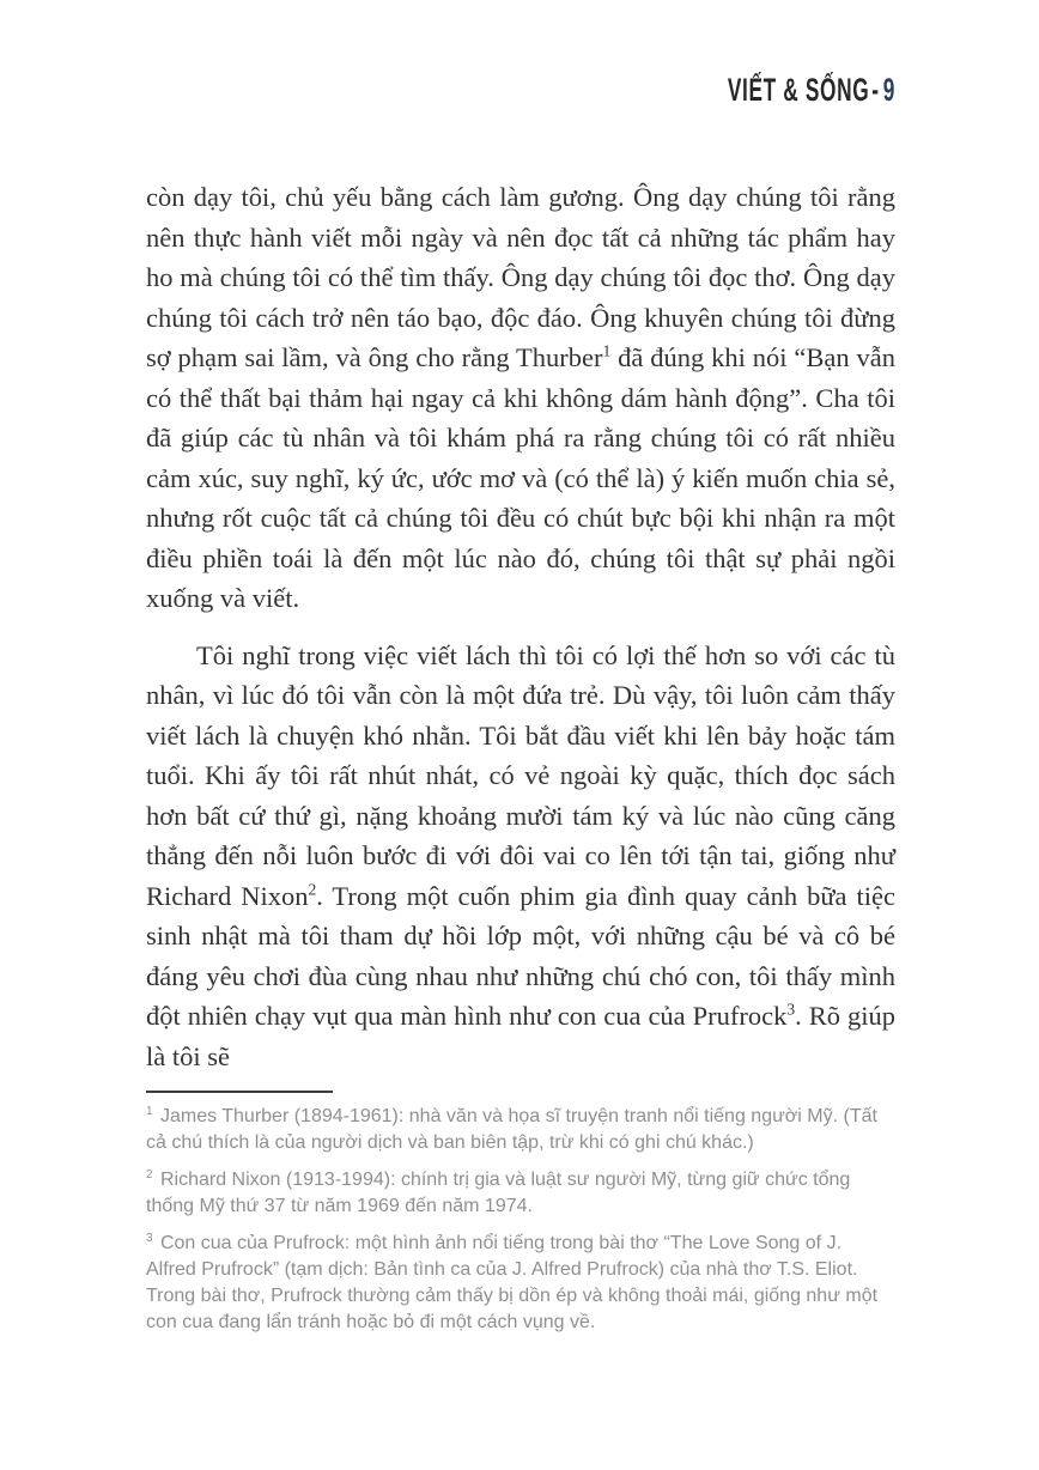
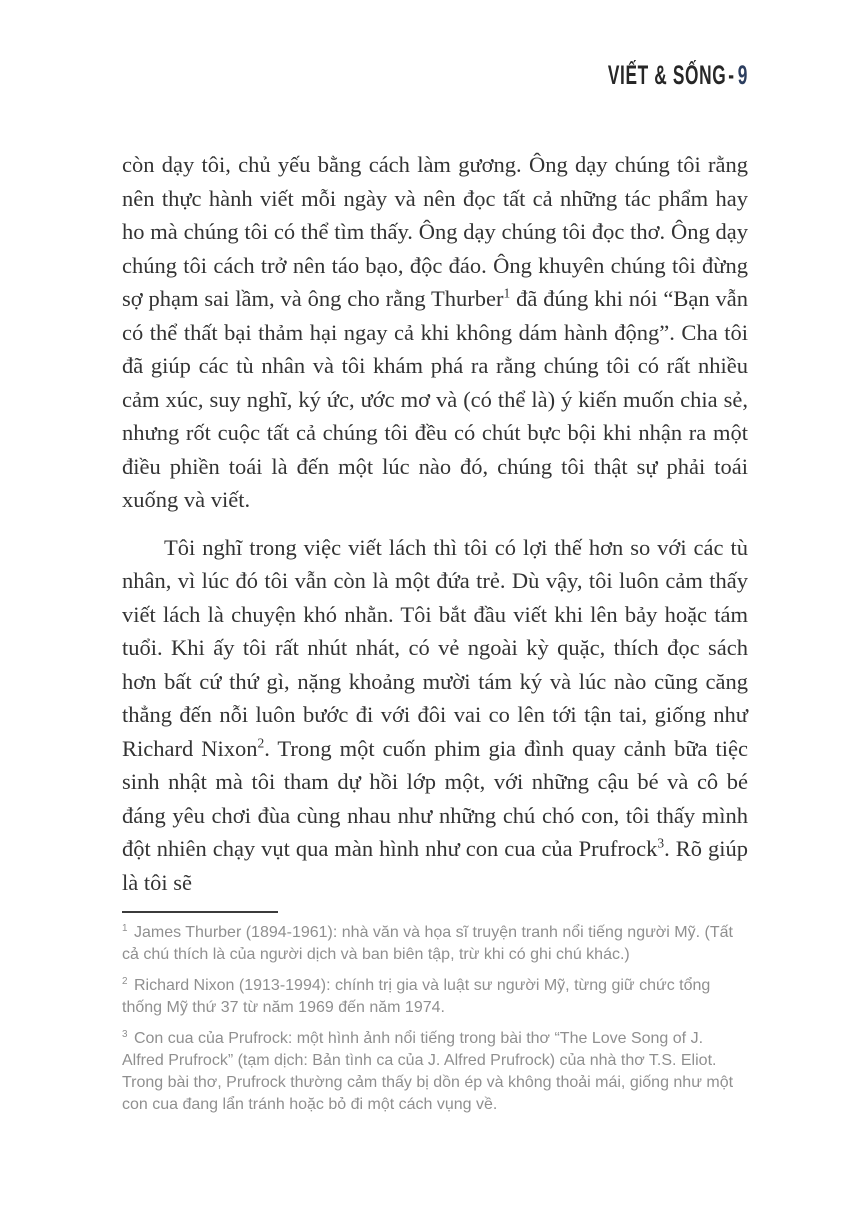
  VIẾT & SỐNG-9
- còn dạy tôi, chủ yếu bằng cách làm gương. Ông dạy chúng tôi rằng nên thực hành viết mỗi ngày và nên đọc tất cả những tác phẩm hay ho mà chúng tôi có thể tìm thấy. Ông dạy chúng tôi đọc thơ. Ông dạy chúng tôi cách trở nên táo bạo, độc đáo. Ông khuyên chúng tôi đừng sợ phạm sai lầm, và ông cho rằng Thurber1 đã đúng khi nói “Bạn vẫn có thể thất bại thảm hại ngay cả khi không dám hành động”. Cha tôi đã giúp các tù nhân và tôi khám phá ra rằng chúng tôi có rất nhiều cảm xúc, suy nghĩ, ký ức, ước mơ và (có thể là) ý kiến muốn chia sẻ, nhưng rốt cuộc tất cả chúng tôi đều có chút bực bội khi nhận ra một điều phiền toái là đến một lúc nào đó, chúng tôi thật sự phải ngồi xuống và viết.
+ còn dạy tôi, chủ yếu bằng cách làm gương. Ông dạy chúng tôi rằng nên thực hành viết mỗi ngày và nên đọc tất cả những tác phẩm hay ho mà chúng tôi có thể tìm thấy. Ông dạy chúng tôi đọc thơ. Ông dạy chúng tôi cách trở nên táo bạo, độc đáo. Ông khuyên chúng tôi đừng sợ phạm sai lầm, và ông cho rằng Thurber1 đã đúng khi nói “Bạn vẫn có thể thất bại thảm hại ngay cả khi không dám hành động”. Cha tôi đã giúp các tù nhân và tôi khám phá ra rằng chúng tôi có rất nhiều cảm xúc, suy nghĩ, ký ức, ước mơ và (có thể là) ý kiến muốn chia sẻ, nhưng rốt cuộc tất cả chúng tôi đều có chút bực bội khi nhận ra một điều phiền toái là đến một lúc nào đó, chúng tôi thật sự phải toái xuống và viết.
  Tôi nghĩ trong việc viết lách thì tôi có lợi thế hơn so với các tù nhân, vì lúc đó tôi vẫn còn là một đứa trẻ. Dù vậy, tôi luôn cảm thấy viết lách là chuyện khó nhằn. Tôi bắt đầu viết khi lên bảy hoặc tám tuổi. Khi ấy tôi rất nhút nhát, có vẻ ngoài kỳ quặc, thích đọc sách hơn bất cứ thứ gì, nặng khoảng mười tám ký và lúc nào cũng căng thẳng đến nỗi luôn bước đi với đôi vai co lên tới tận tai, giống như Richard Nixon2. Trong một cuốn phim gia đình quay cảnh bữa tiệc sinh nhật mà tôi tham dự hồi lớp một, với những cậu bé và cô bé đáng yêu chơi đùa cùng nhau như những chú chó con, tôi thấy mình đột nhiên chạy vụt qua màn hình như con cua của Prufrock3. Rõ giúp là tôi sẽ
  1 James Thurber (1894-1961): nhà văn và họa sĩ truyện tranh nổi tiếng người Mỹ. (Tất cả chú thích là của người dịch và ban biên tập, trừ khi có ghi chú khác.)
  2 Richard Nixon (1913-1994): chính trị gia và luật sư người Mỹ, từng giữ chức tổng thống Mỹ thứ 37 từ năm 1969 đến năm 1974.
  3 Con cua của Prufrock: một hình ảnh nổi tiếng trong bài thơ “The Love Song of J. Alfred Prufrock” (tạm dịch: Bản tình ca của J. Alfred Prufrock) của nhà thơ T.S. Eliot. Trong bài thơ, Prufrock thường cảm thấy bị dồn ép và không thoải mái, giống như một con cua đang lẩn tránh hoặc bỏ đi một cách vụng về.
